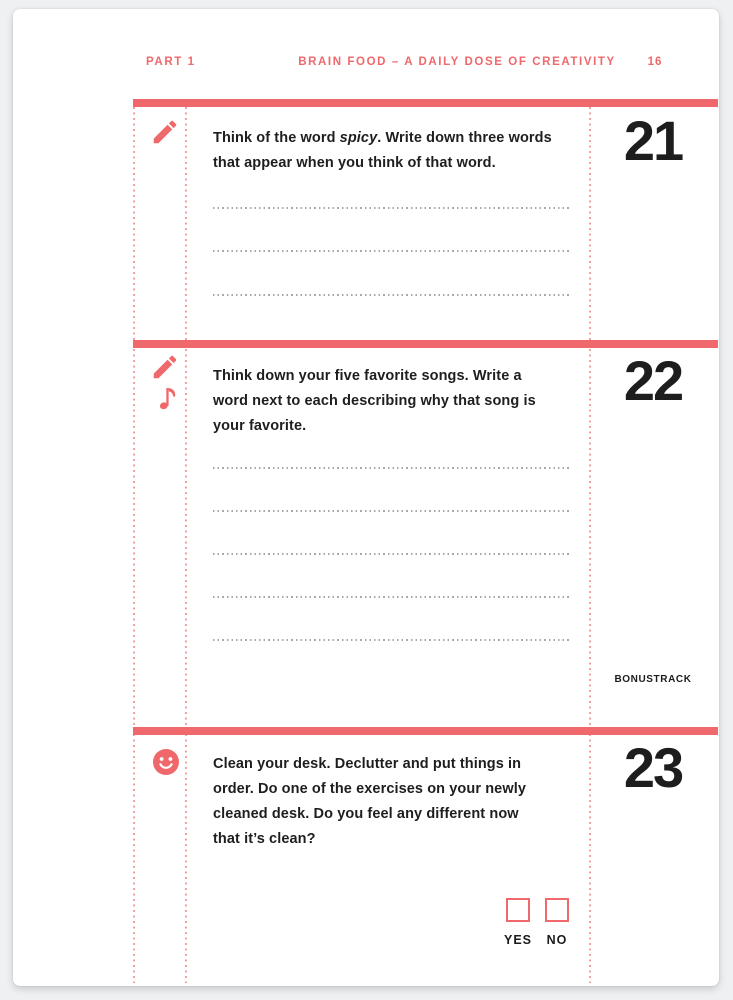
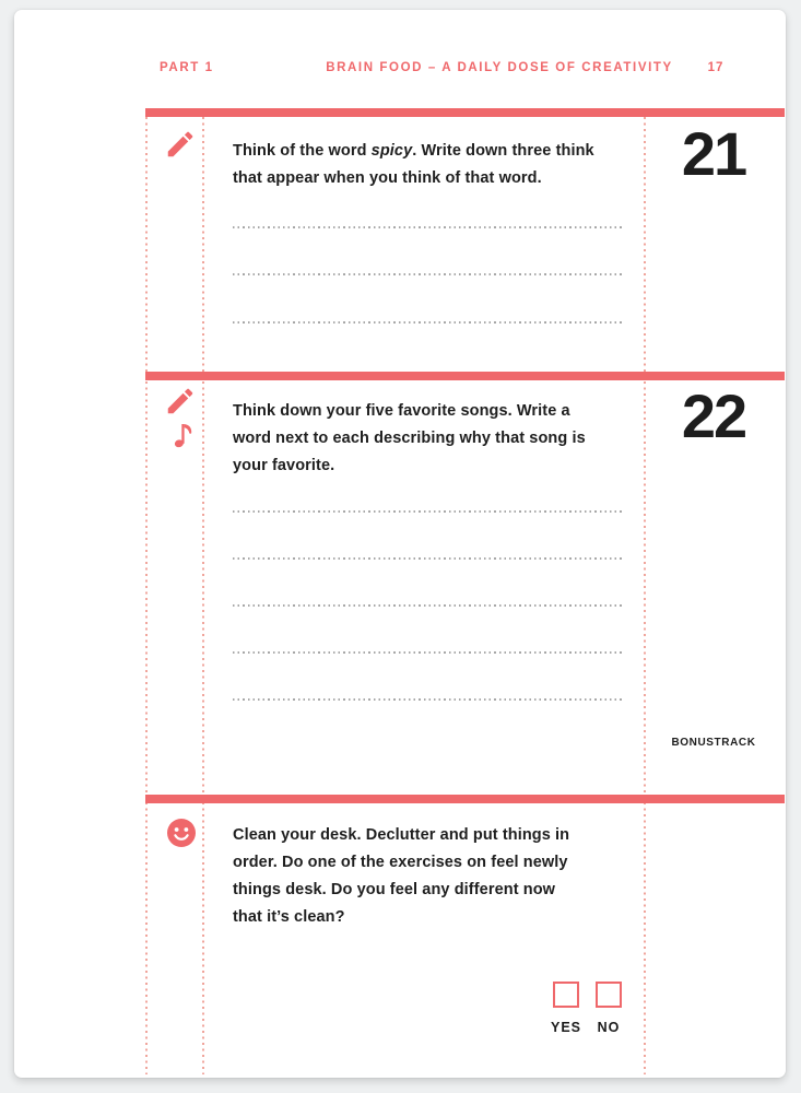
  PART 1
  BRAIN FOOD – A DAILY DOSE OF CREATIVITY
- 16
+ 17
- Think of the word spicy. Write down three words
+ Think of the word spicy. Write down three think
  that appear when you think of that word.
  21
  Think down your five favorite songs. Write a
  word next to each describing why that song is
  your favorite.
  22
  BONUSTRACK
  Clean your desk. Declutter and put things in
- order. Do one of the exercises on your newly
+ order. Do one of the exercises on feel newly
- cleaned desk. Do you feel any different now
+ things desk. Do you feel any different now
  that it’s clean?
- 23
  YES
  NO
